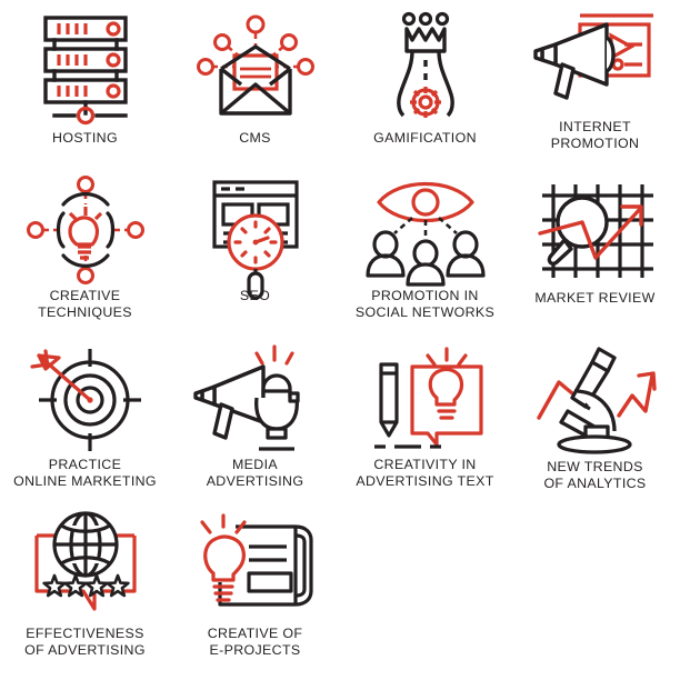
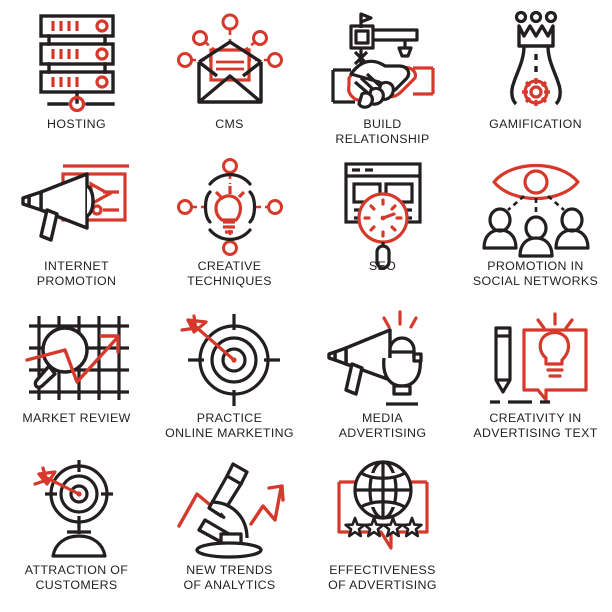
  HOSTING
  CMS
+ BUILD
+ RELATIONSHIP
  GAMIFICATION
  INTERNET
  PROMOTION
  CREATIVE
  TECHNIQUES
  SEO
  PROMOTION IN
  SOCIAL NETWORKS
  MARKET REVIEW
  PRACTICE
  ONLINE MARKETING
  MEDIA
  ADVERTISING
  CREATIVITY IN
  ADVERTISING TEXT
+ ATTRACTION OF
+ CUSTOMERS
  NEW TRENDS
  OF ANALYTICS
  EFFECTIVENESS
  OF ADVERTISING
- CREATIVE OF
- E-PROJECTS
